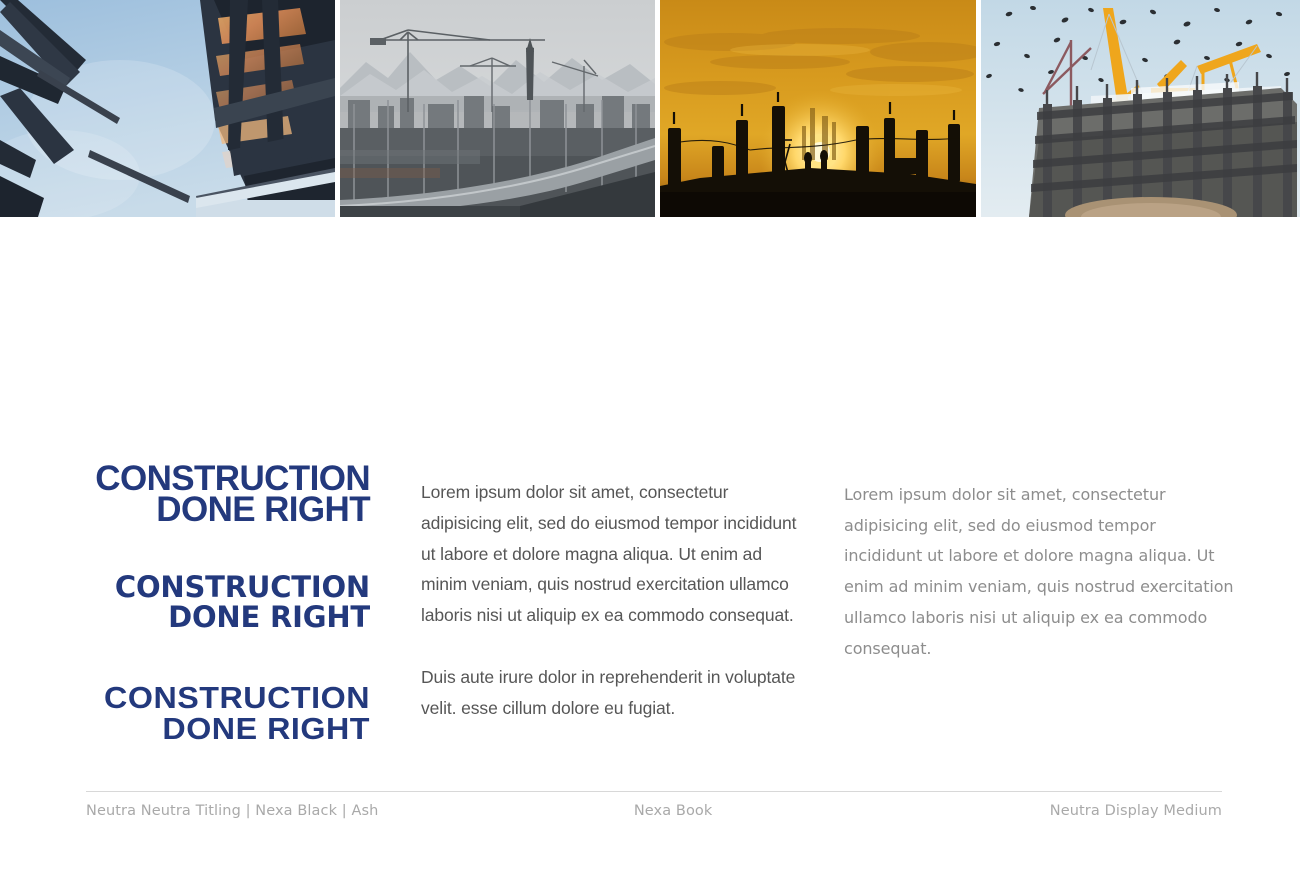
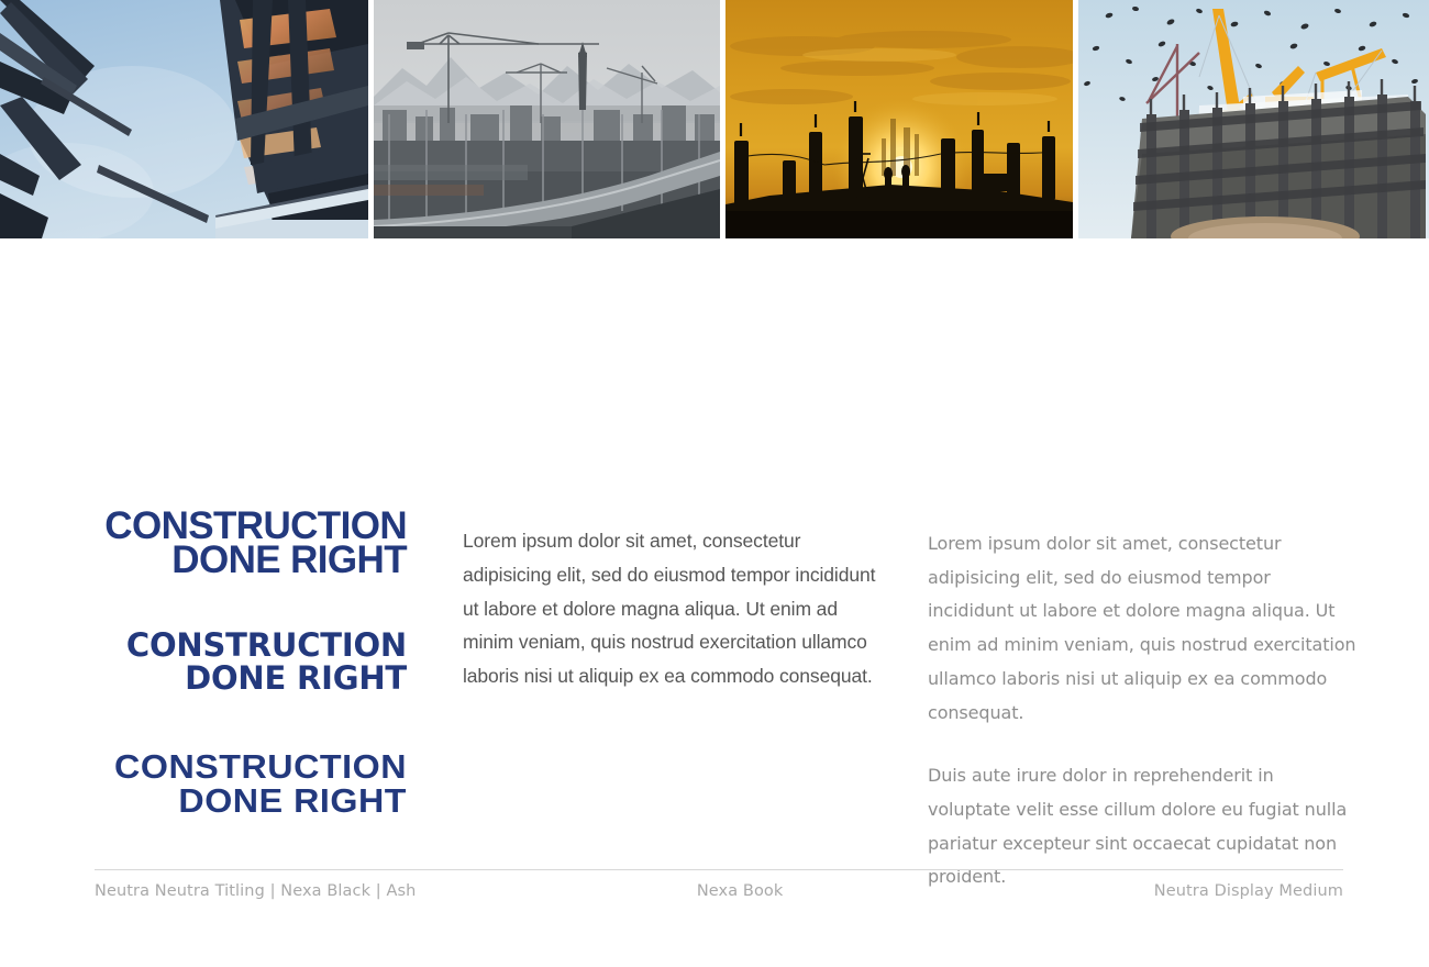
  CONSTRUCTION
  DONE RIGHT
  CONSTRUCTION
  DONE RIGHT
  CONSTRUCTION
  DONE RIGHT
  Lorem ipsum dolor sit amet, consectetur adipisicing elit, sed do eiusmod tempor incididunt ut labore et dolore magna aliqua. Ut enim ad minim veniam, quis nostrud exercitation ullamco laboris nisi ut aliquip ex ea commodo consequat.
- Duis aute irure dolor in reprehenderit in voluptate velit. esse cillum dolore eu fugiat.
  Lorem ipsum dolor sit amet, consectetur adipisicing elit, sed do eiusmod tempor incididunt ut labore et dolore magna aliqua. Ut enim ad minim veniam, quis nostrud exercitation ullamco laboris nisi ut aliquip ex ea commodo consequat.
+ Duis aute irure dolor in reprehenderit in voluptate velit esse cillum dolore eu fugiat nulla pariatur excepteur sint occaecat cupidatat non proident.
  Neutra Neutra Titling | Nexa Black | Ash
  Nexa Book
  Neutra Display Medium
